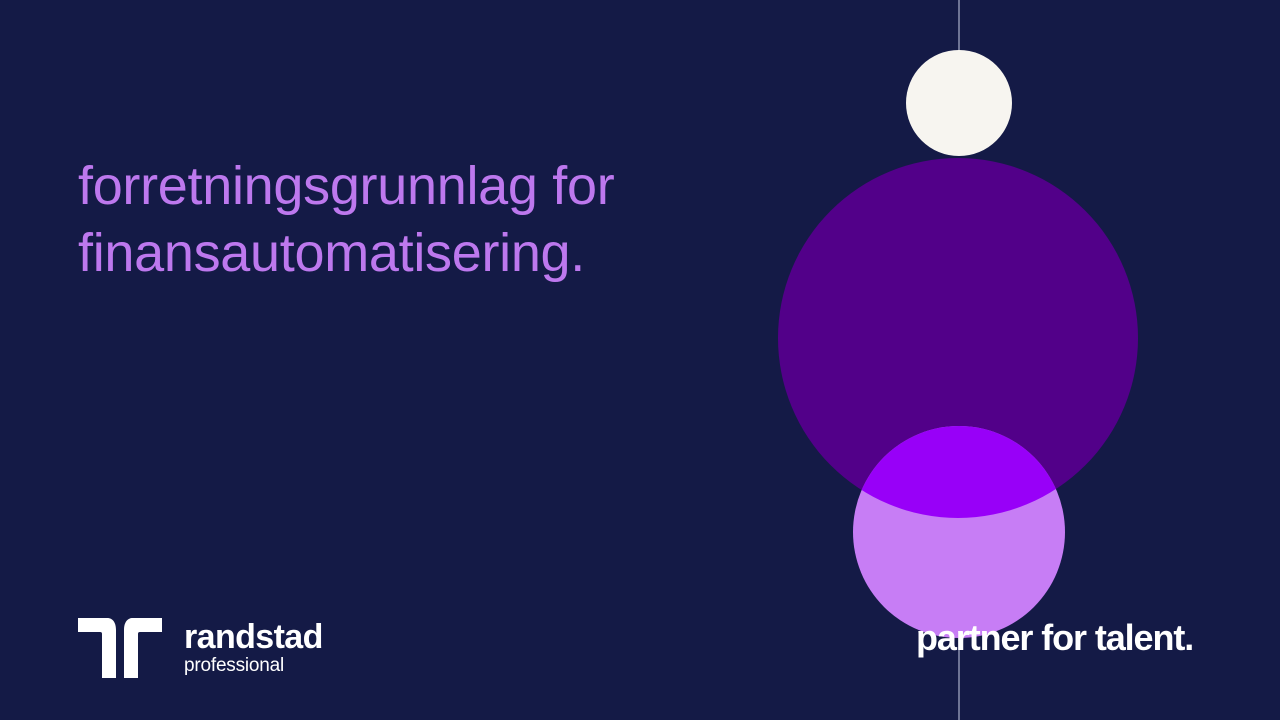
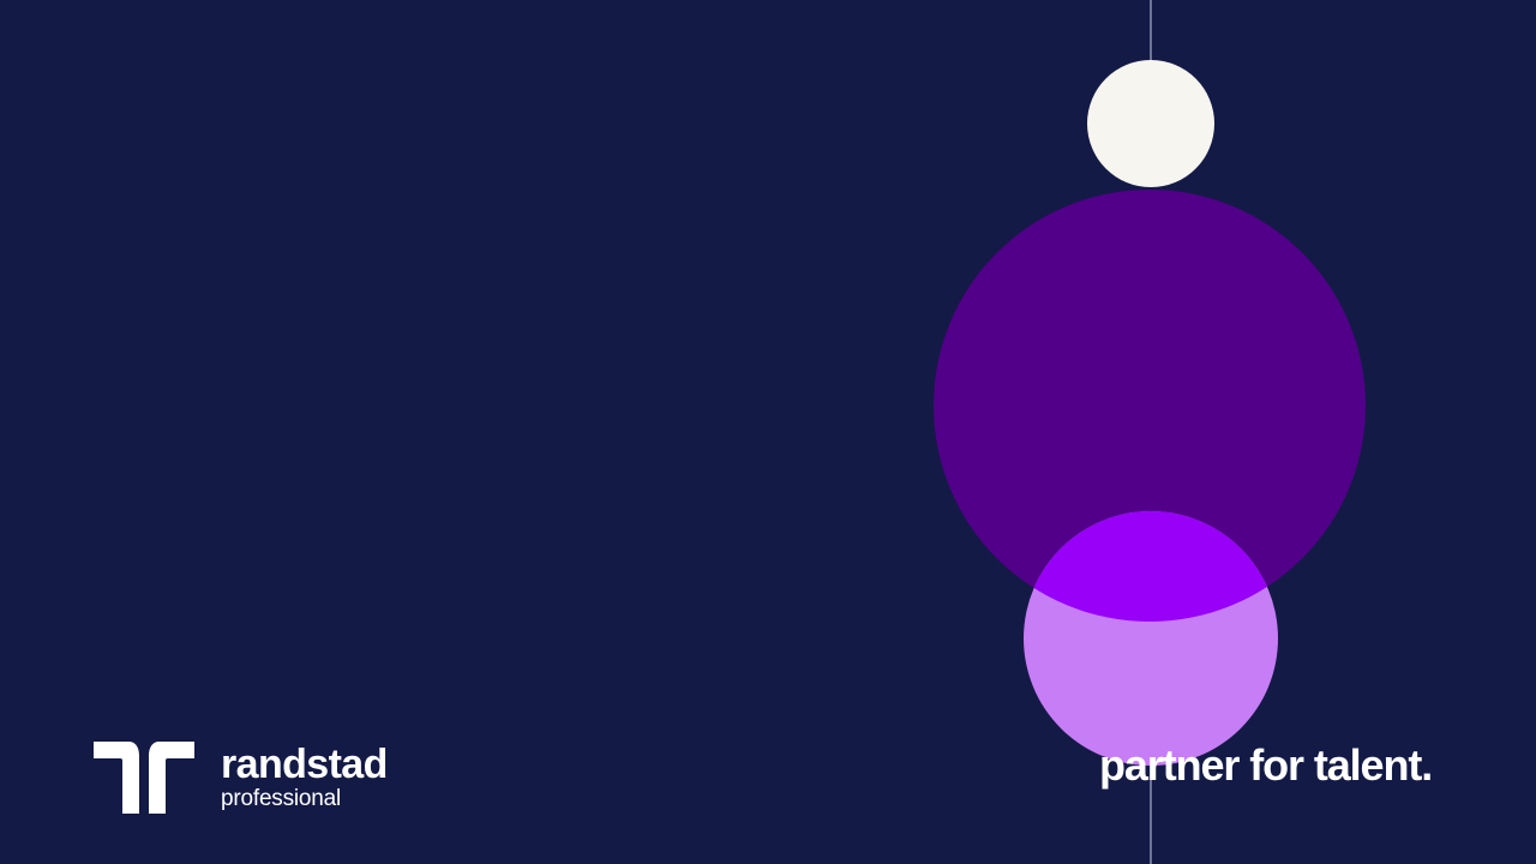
- forretningsgrunnlag for
- finansautomatisering.
  randstad
  professional
  partner for talent.
